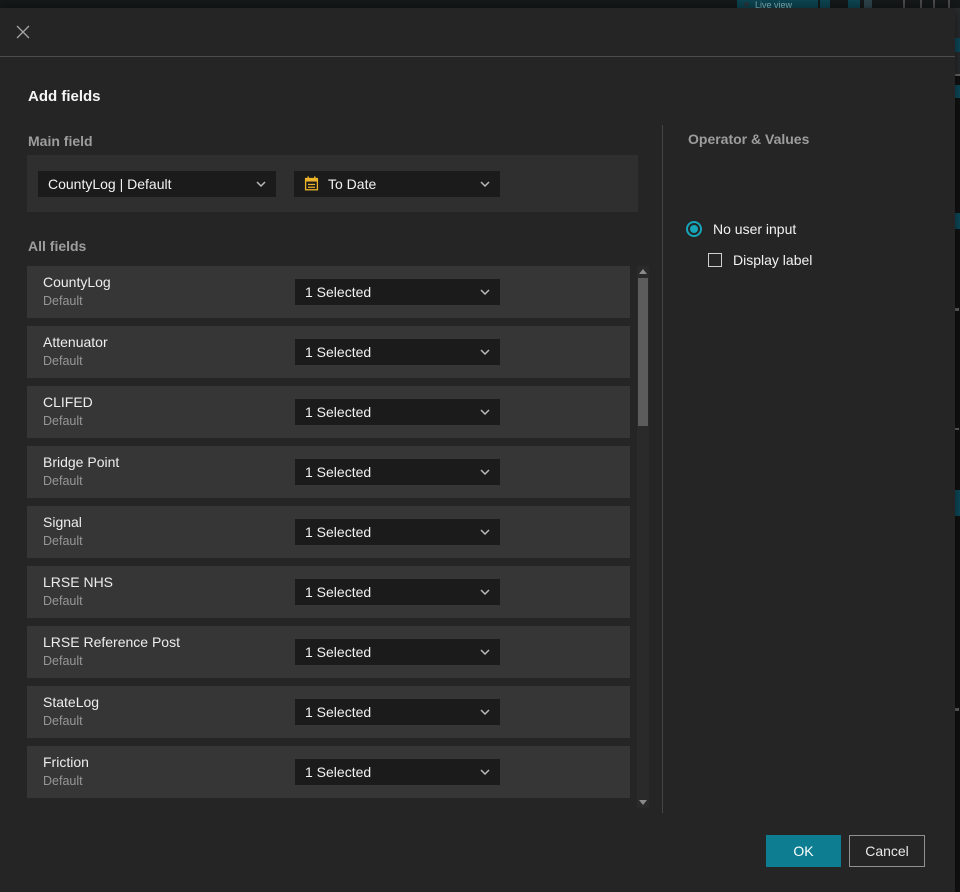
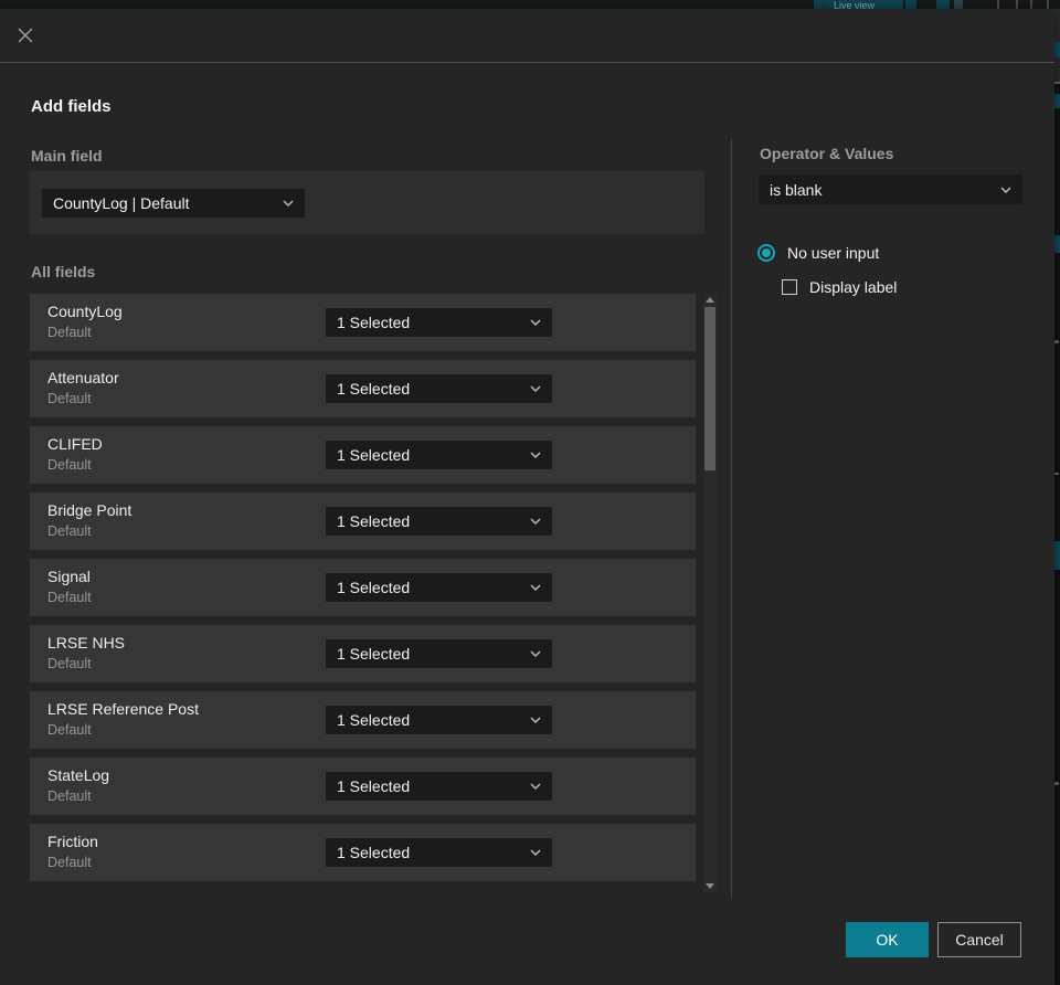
  Live view
  Add fields
  Main field
  CountyLog | Default
- To Date
  All fields
  CountyLog
  Default
  1 Selected
  Attenuator
  Default
  1 Selected
  CLIFED
  Default
  1 Selected
  Bridge Point
  Default
  1 Selected
  Signal
  Default
  1 Selected
  LRSE NHS
  Default
  1 Selected
  LRSE Reference Post
  Default
  1 Selected
  StateLog
  Default
  1 Selected
  Friction
  Default
  1 Selected
  Operator & Values
+ is blank
  No user input
  Display label
  OK
  Cancel
